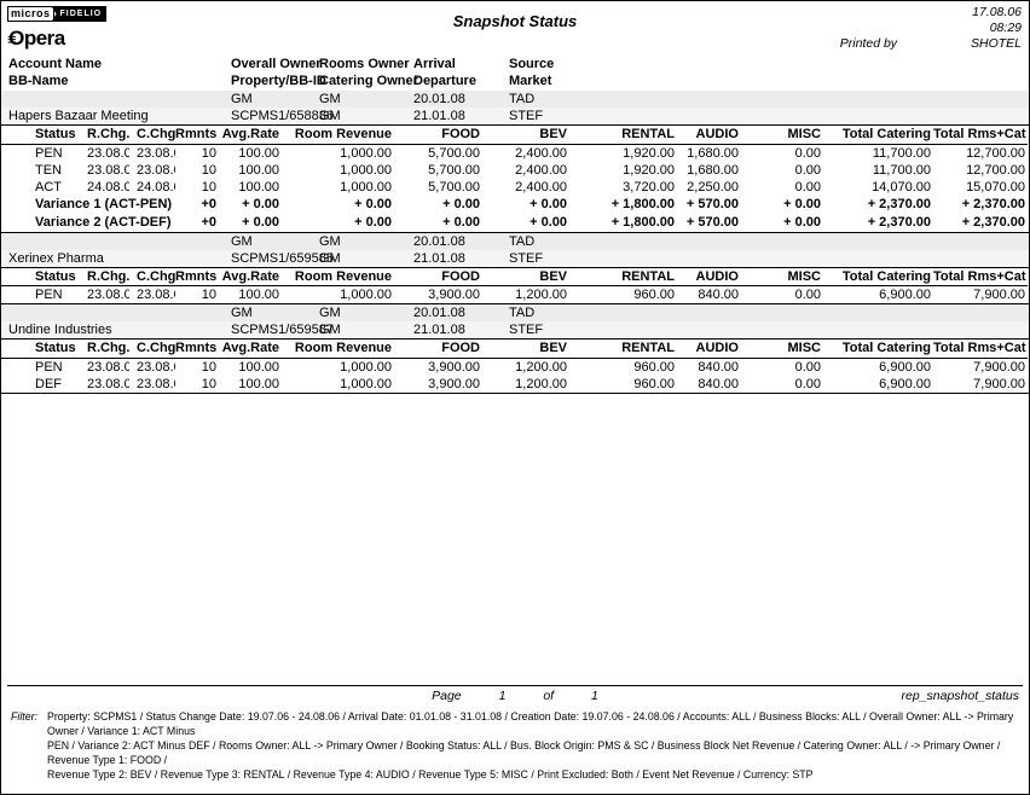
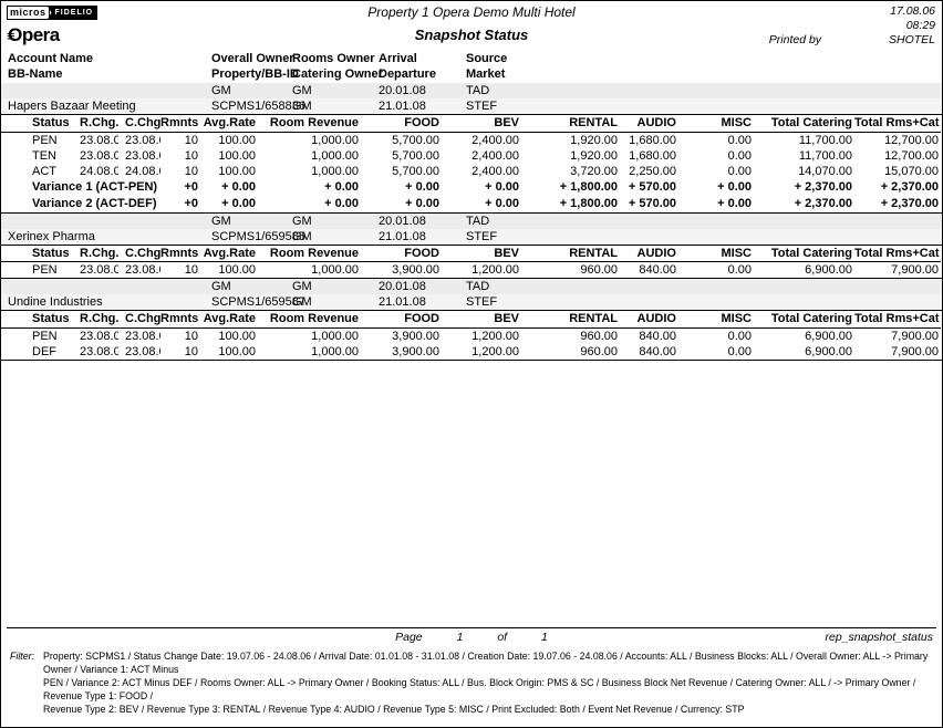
  micros
  ≡
  Opera
+ Property 1 Opera Demo Multi Hotel
  Snapshot Status
  17.08.06
  08:29
  Printed by SHOTEL
  Account Name
  Overall Owner
  Rooms Owner
  Arrival
  Source
  BB-Name
  Property/BB-ID
  Catering Owner
  Departure
  Market
  GM
  GM
  20.01.08
  TAD
  Hapers Bazaar Meeting
  SCPMS1/658836
  GM
  21.01.08
  STEF
  Status	R.Chg.	C.Chg	Rmnts	Avg.Rate	Room Revenue	FOOD	BEV	RENTAL	AUDIO	MISC	Total Catering	Total Rms+Cat
  PEN	23.08.0	23.08.	10	100.00	1,000.00	5,700.00	2,400.00	1,920.00	1,680.00	0.00	11,700.00	12,700.00
  TEN	23.08.0	23.08.	10	100.00	1,000.00	5,700.00	2,400.00	1,920.00	1,680.00	0.00	11,700.00	12,700.00
  ACT	24.08.0	24.08.	10	100.00	1,000.00	5,700.00	2,400.00	3,720.00	2,250.00	0.00	14,070.00	15,070.00
  Variance 1 (ACT-PEN)	+0	+ 0.00	+ 0.00	+ 0.00	+ 0.00	+ 1,800.00	+ 570.00	+ 0.00	+ 2,370.00	+ 2,370.00
  Variance 2 (ACT-DEF)	+0	+ 0.00	+ 0.00	+ 0.00	+ 0.00	+ 1,800.00	+ 570.00	+ 0.00	+ 2,370.00	+ 2,370.00
  GM
  GM
  20.01.08
  TAD
  Xerinex Pharma
  SCPMS1/659585
  GM
  21.01.08
  STEF
  Status	R.Chg.	C.Chg	Rmnts	Avg.Rate	Room Revenue	FOOD	BEV	RENTAL	AUDIO	MISC	Total Catering	Total Rms+Cat
  PEN	23.08.0	23.08.	10	100.00	1,000.00	3,900.00	1,200.00	960.00	840.00	0.00	6,900.00	7,900.00
  GM
  GM
  20.01.08
  TAD
  Undine Industries
  SCPMS1/659587
  GM
  21.01.08
  STEF
  Status	R.Chg.	C.Chg	Rmnts	Avg.Rate	Room Revenue	FOOD	BEV	RENTAL	AUDIO	MISC	Total Catering	Total Rms+Cat
  PEN	23.08.0	23.08.	10	100.00	1,000.00	3,900.00	1,200.00	960.00	840.00	0.00	6,900.00	7,900.00
  DEF	23.08.0	23.08.	10	100.00	1,000.00	3,900.00	1,200.00	960.00	840.00	0.00	6,900.00	7,900.00
  Page 1 of 1
  rep_snapshot_status
  Filter:
  Property: SCPMS1 / Status Change Date: 19.07.06 - 24.08.06 / Arrival Date: 01.01.08 - 31.01.08 / Creation Date: 19.07.06 - 24.08.06 / Accounts: ALL / Business Blocks: ALL / Overall Owner: ALL -> Primary Owner / Variance 1: ACT Minus
  PEN / Variance 2: ACT Minus DEF / Rooms Owner: ALL -> Primary Owner / Booking Status: ALL / Bus. Block Origin: PMS & SC / Business Block Net Revenue / Catering Owner: ALL / -> Primary Owner / Revenue Type 1: FOOD /
  Revenue Type 2: BEV / Revenue Type 3: RENTAL / Revenue Type 4: AUDIO / Revenue Type 5: MISC / Print Excluded: Both / Event Net Revenue / Currency: STP
